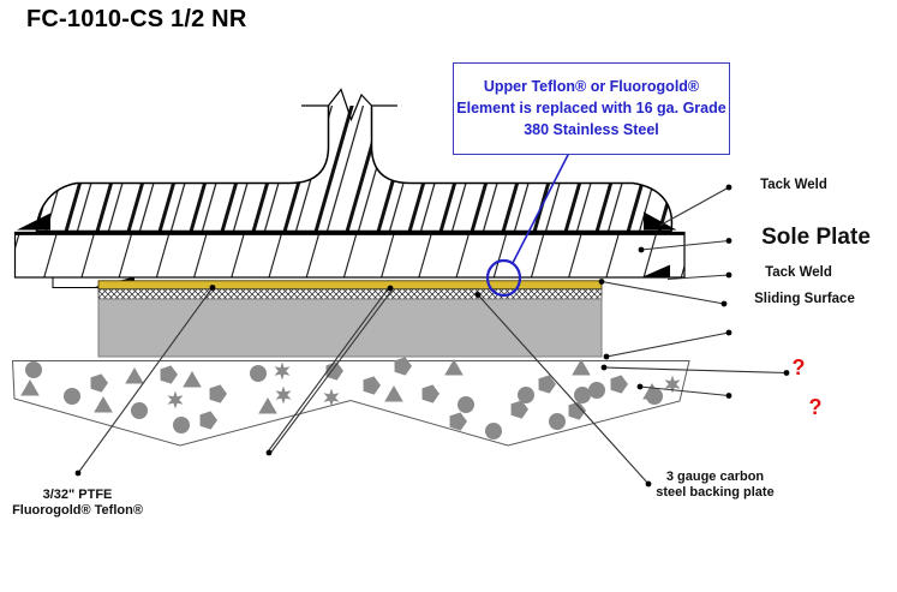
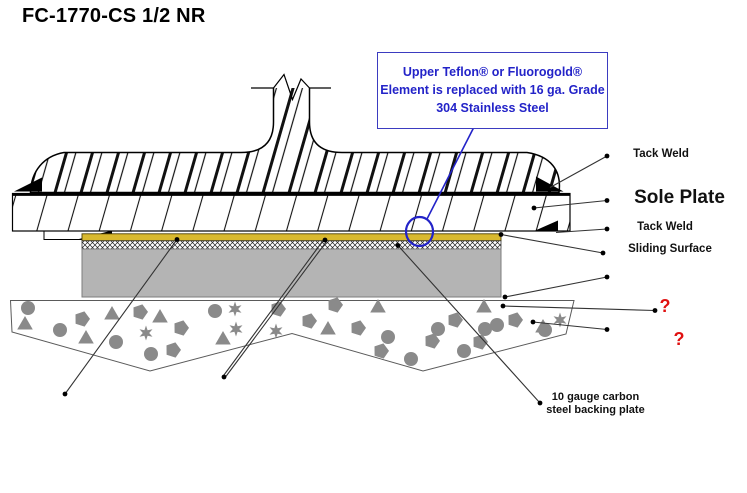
- FC-1010-CS 1/2 NR
+ FC-1770-CS 1/2 NR
- Upper Teflon® or Fluorogold® Element is replaced with 16 ga. Grade 380 Stainless Steel
+ Upper Teflon® or Fluorogold® Element is replaced with 16 ga. Grade 304 Stainless Steel
  Tack Weld
  Sole Plate
  Tack Weld
  Sliding Surface
  ?
  ?
- 3 gauge carbon
+ 10 gauge carbon
  steel backing plate
- 3/32" PTFE
- Fluorogold® Teflon®
